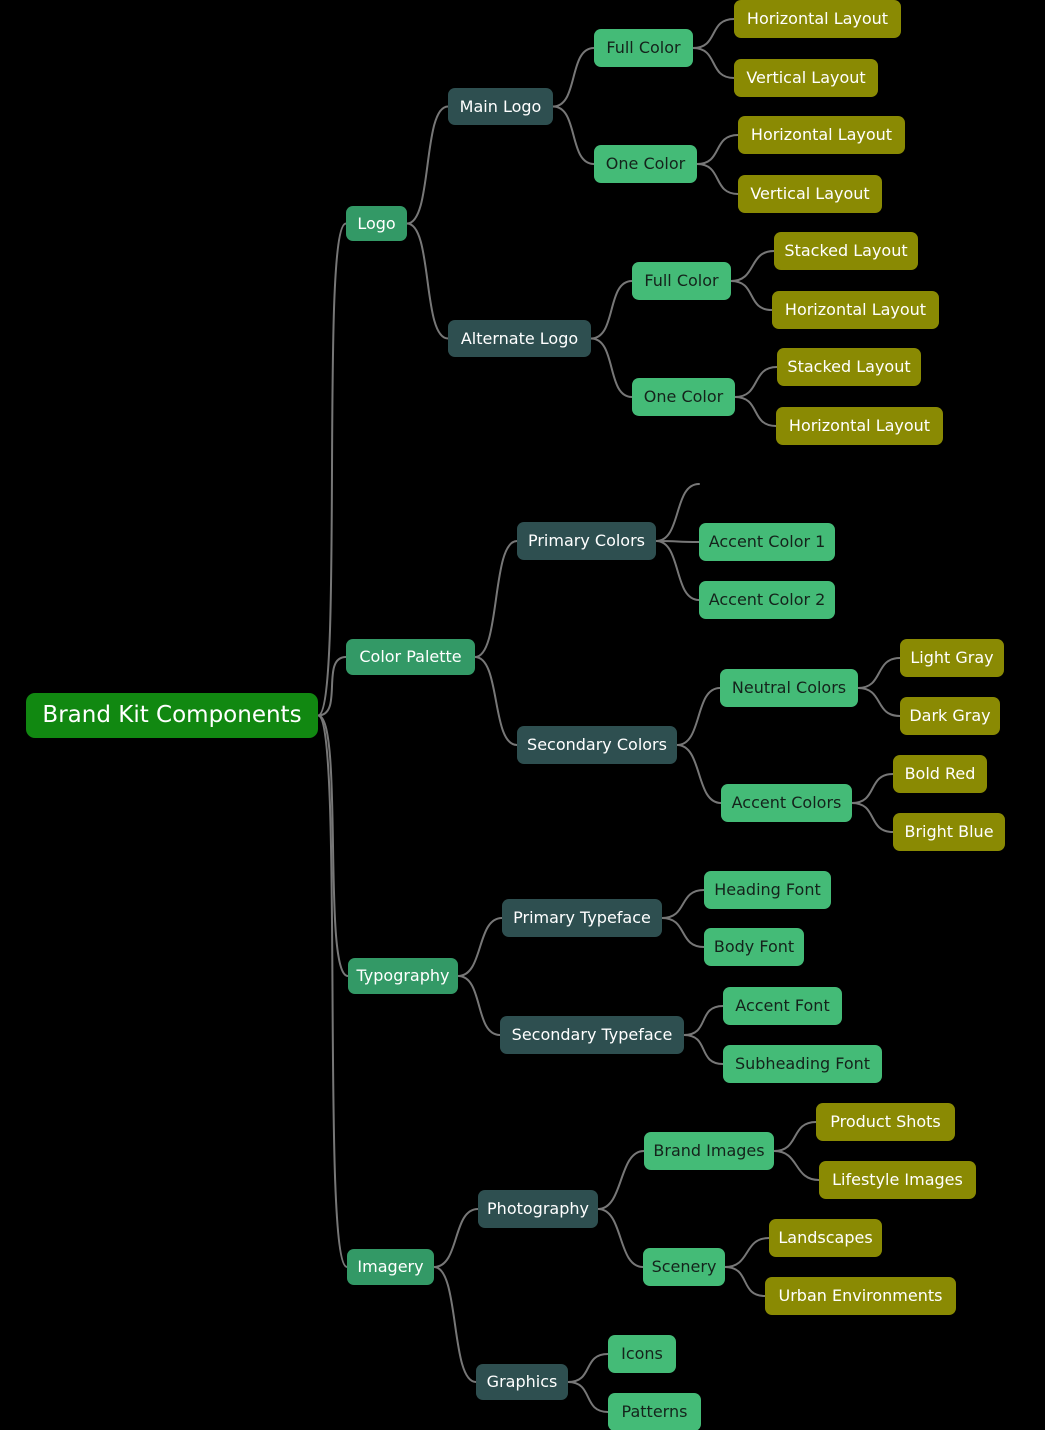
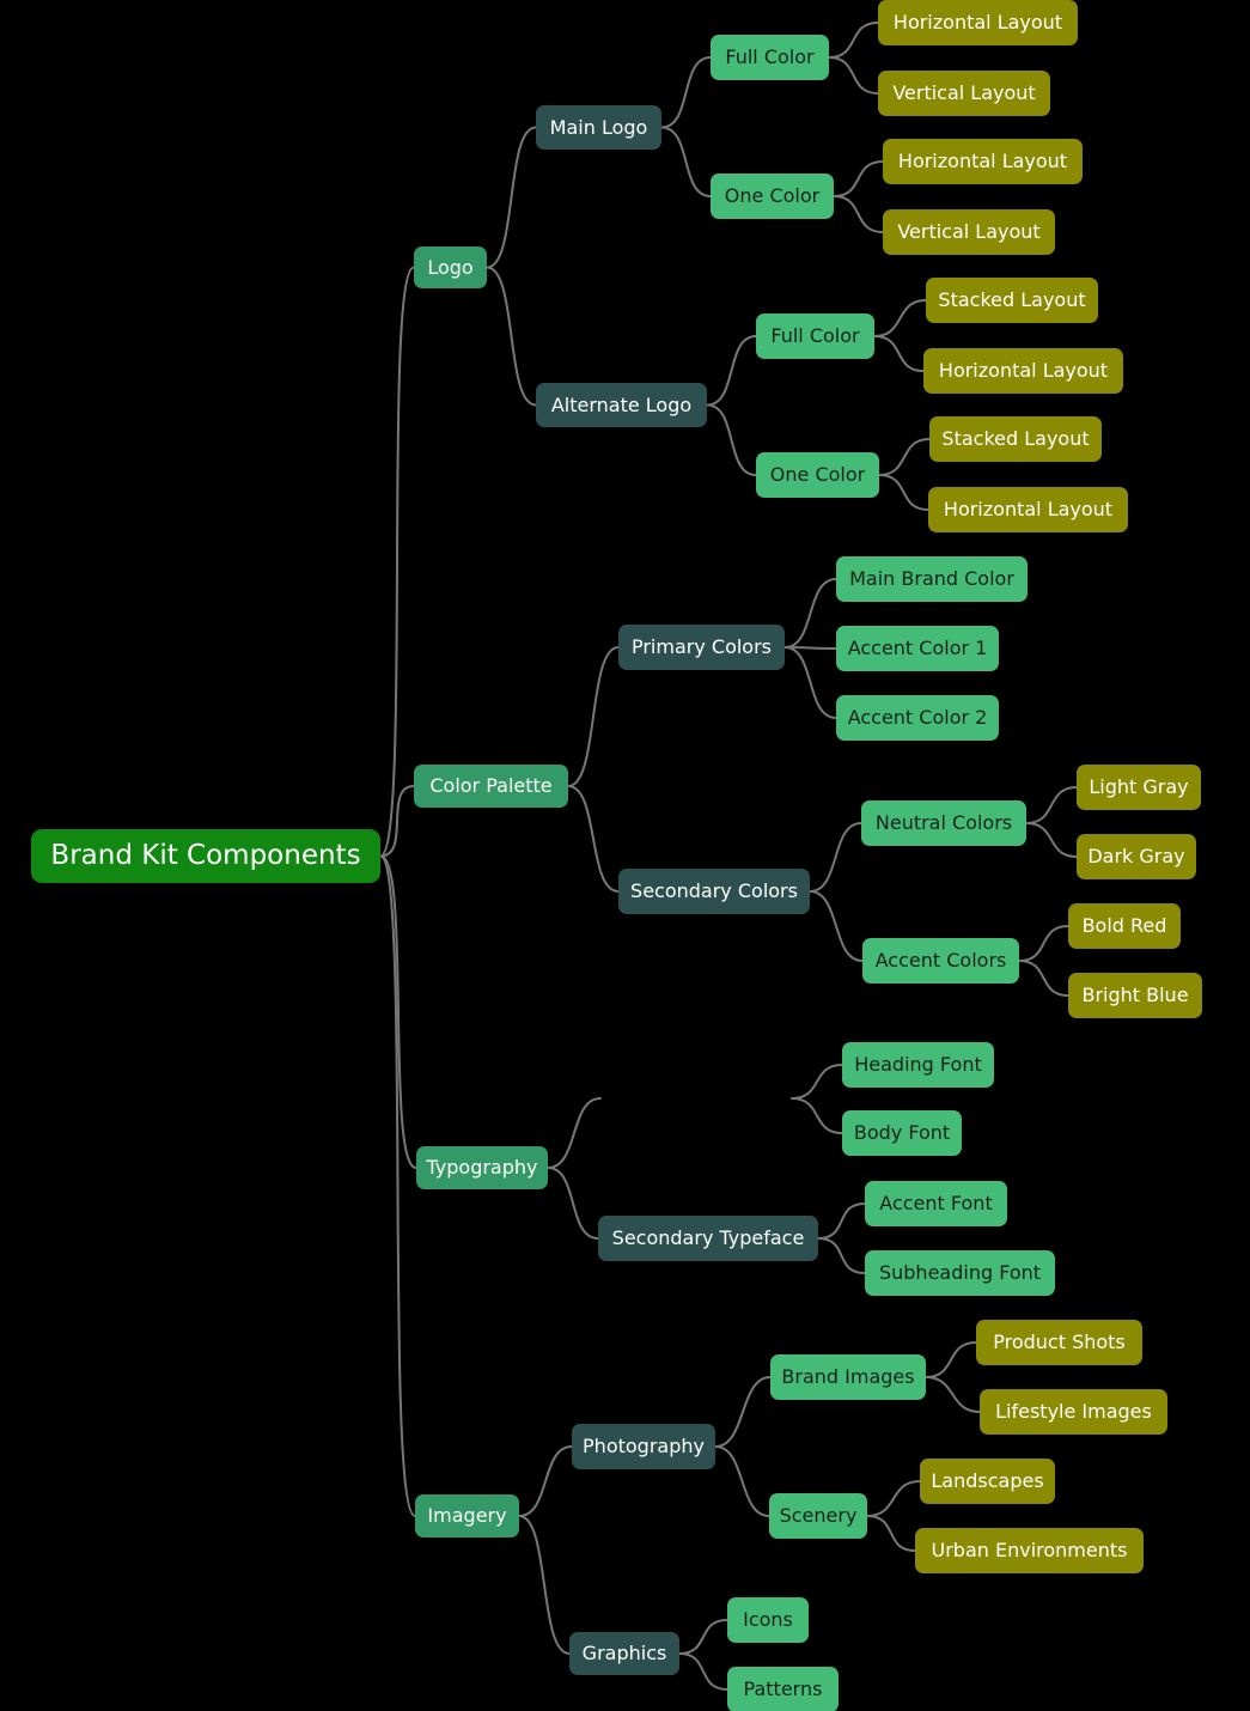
  Brand Kit Components
  Logo
  Main Logo
  Full Color
  Horizontal Layout
  Vertical Layout
  One Color
  Horizontal Layout
  Vertical Layout
  Alternate Logo
  Full Color
  Stacked Layout
  Horizontal Layout
  One Color
  Stacked Layout
  Horizontal Layout
  Color Palette
  Primary Colors
+ Main Brand Color
  Accent Color 1
  Accent Color 2
  Secondary Colors
  Neutral Colors
  Light Gray
  Dark Gray
  Accent Colors
  Bold Red
  Bright Blue
  Typography
- Primary Typeface
  Heading Font
  Body Font
  Secondary Typeface
  Accent Font
  Subheading Font
  Imagery
  Photography
  Brand Images
  Product Shots
  Lifestyle Images
  Scenery
  Landscapes
  Urban Environments
  Graphics
  Icons
  Patterns
